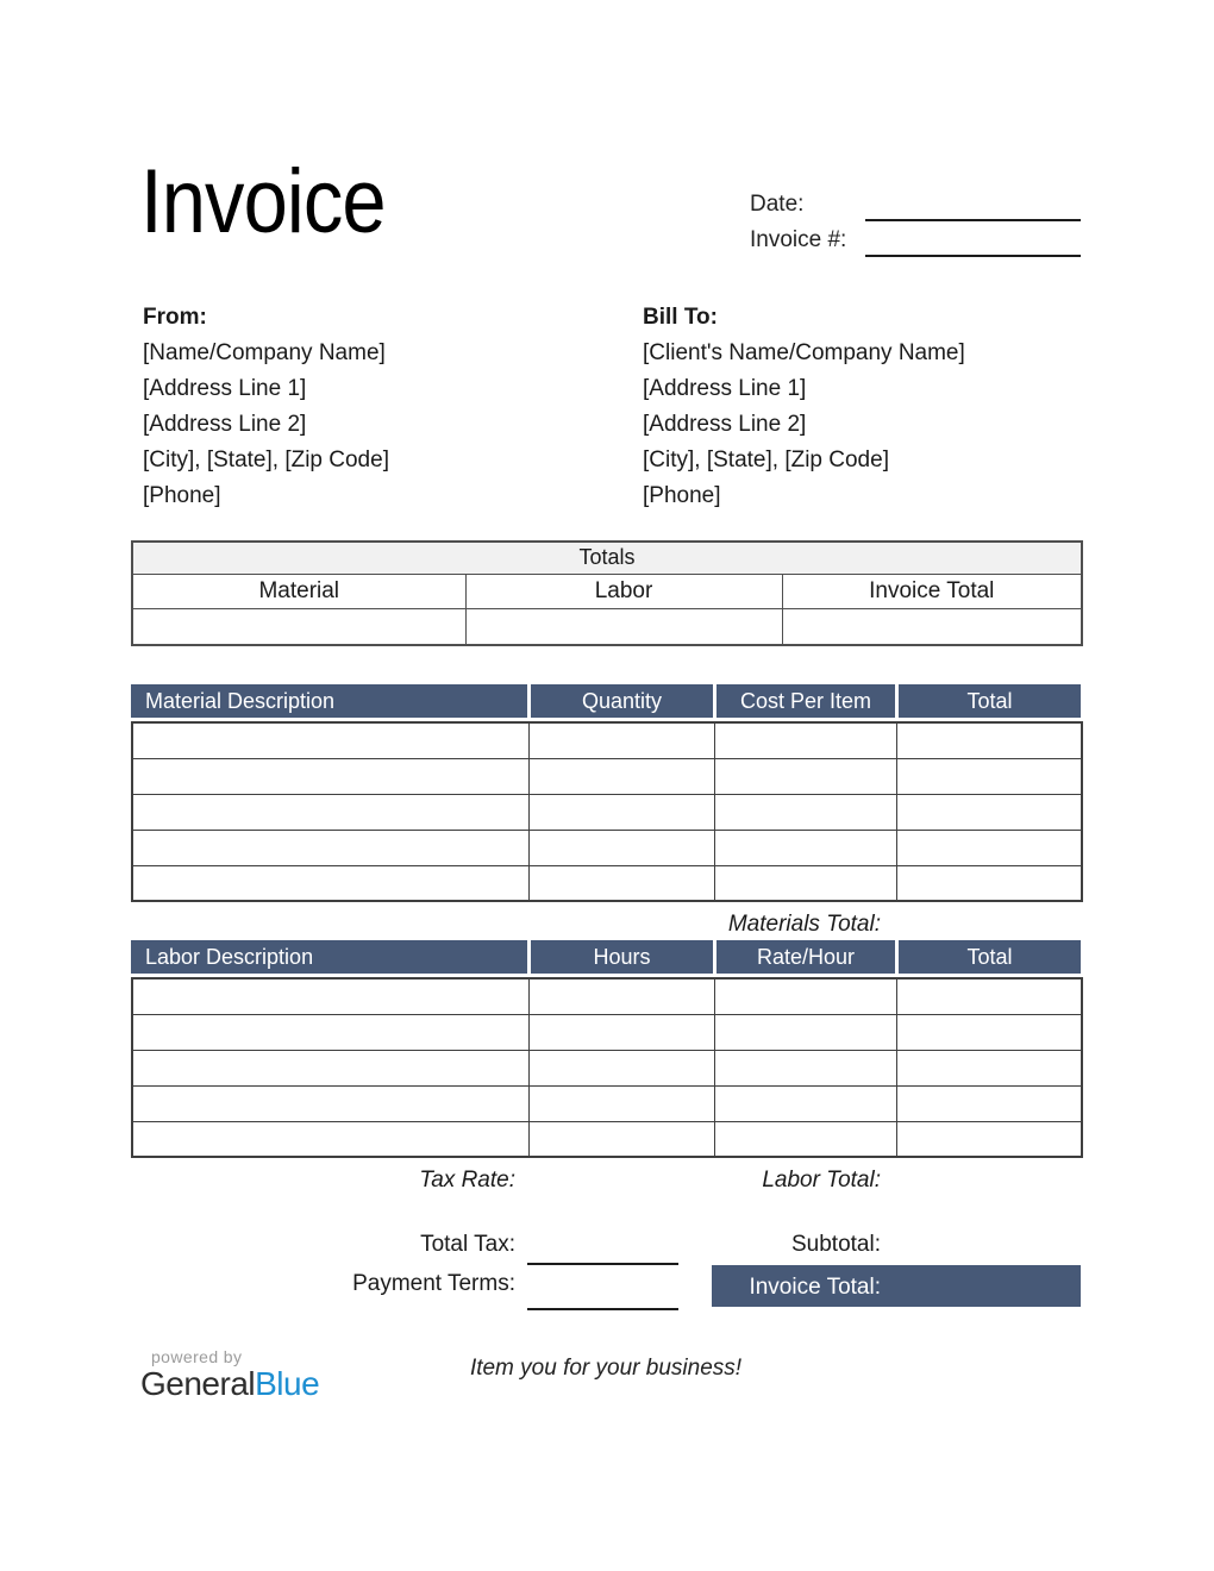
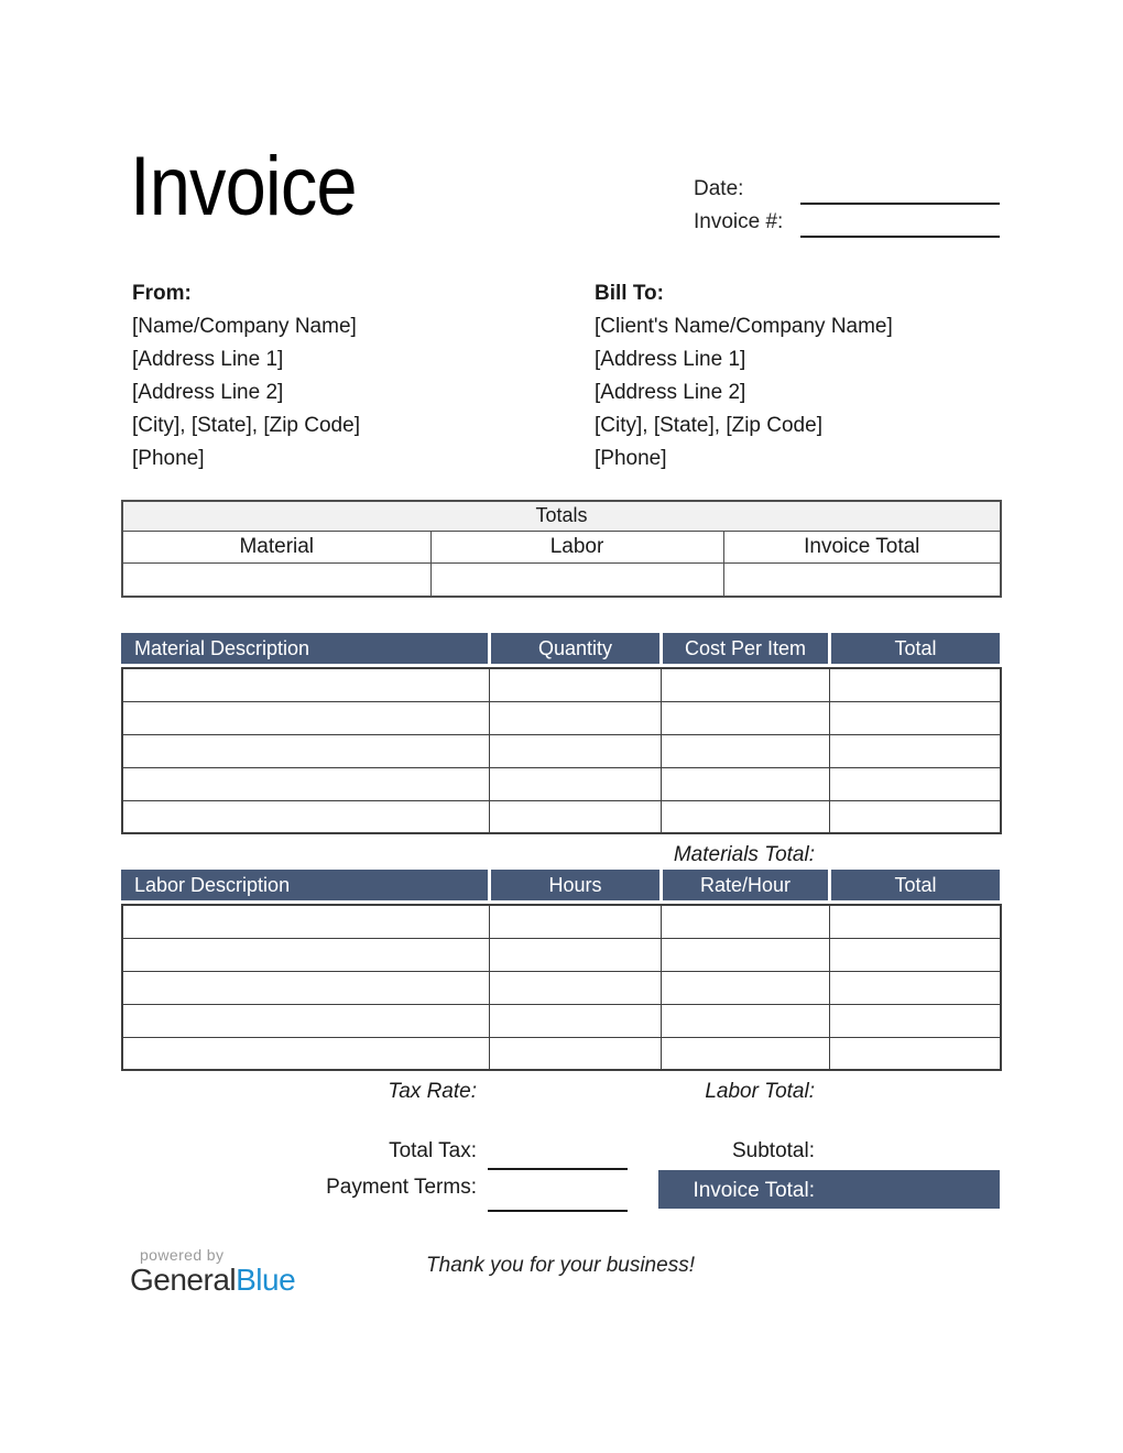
  Invoice
  Date:
  Invoice #:
  From:
  [Name/Company Name]
  [Address Line 1]
  [Address Line 2]
  [City], [State], [Zip Code]
  [Phone]
  Bill To:
  [Client's Name/Company Name]
  [Address Line 1]
  [Address Line 2]
  [City], [State], [Zip Code]
  [Phone]
  Totals
  Material	Labor	Invoice Total
  Material Description
  Quantity
  Cost Per Item
  Total
  Materials Total:
  Labor Description
  Hours
  Rate/Hour
  Total
  Tax Rate:
  Labor Total:
  Total Tax:
  Subtotal:
  Payment Terms:
  Invoice Total:
  powered by
  GeneralBlue
- Item you for your business!
+ Thank you for your business!
